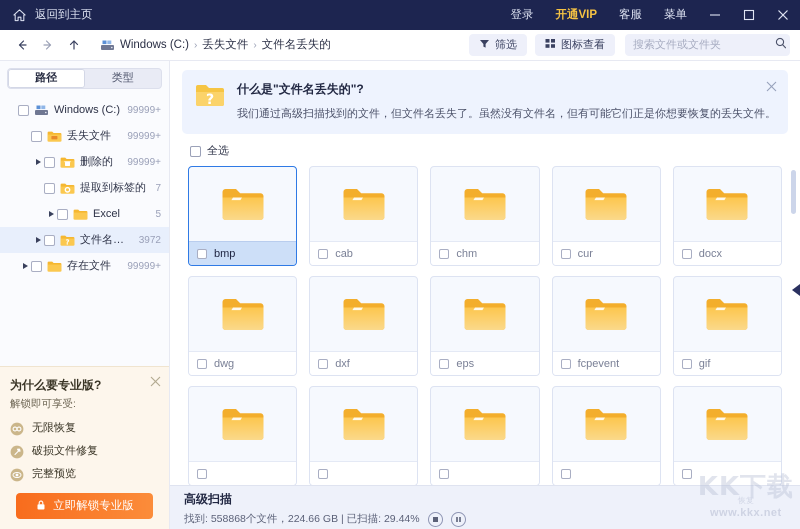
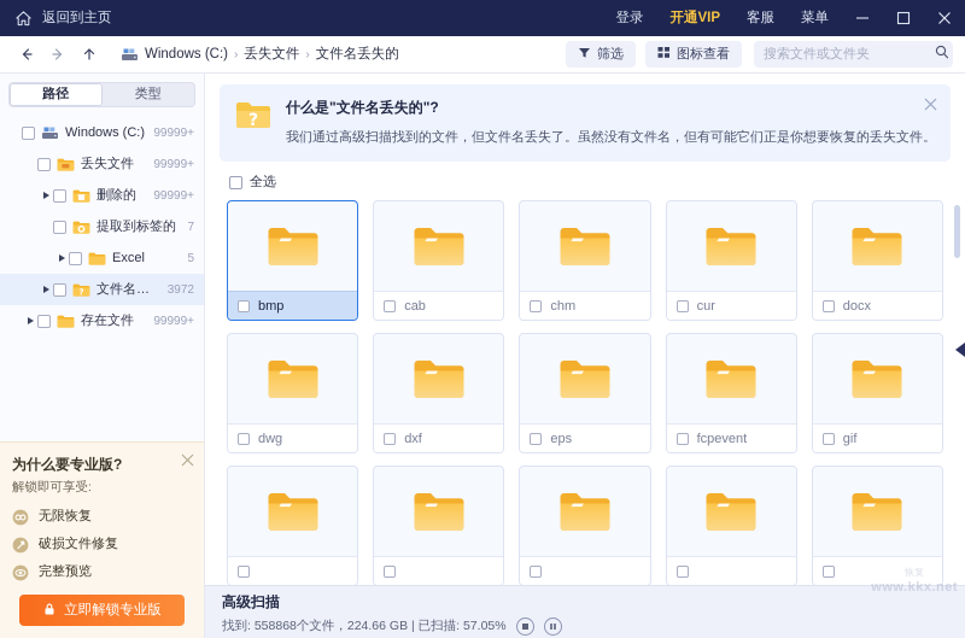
  返回到主页
  登录
  开通VIP
  客服
  菜单
  Windows (C:)
  ›
  丢失文件
  ›
  文件名丢失的
  筛选
  图标查看
  搜索文件或文件夹
  路径
  类型
  Windows (C:)
  99999+
  丢失文件
  99999+
  删除的
  99999+
  提取到标签的
  7
  Excel
  5
  ?
  文件名丢失
  3972
  存在文件
  99999+
  为什么要专业版?
  解锁即可享受:
  无限恢复
  破损文件修复
  完整预览
  立即解锁专业版
  ?
  什么是"文件名丢失的"?
  我们通过高级扫描找到的文件，但文件名丢失了。虽然没有文件名，但有可能它们正是你想要恢复的丢失文件。
  全选
  bmp
  cab
  chm
  cur
  docx
  dwg
  dxf
  eps
  fcpevent
  gif
  高级扫描
- 找到: 558868个文件，224.66 GB | 已扫描: 29.44%
+ 找到: 558868个文件，224.66 GB | 已扫描: 57.05%
- KK下载
  恢复
  www.kkx.net
